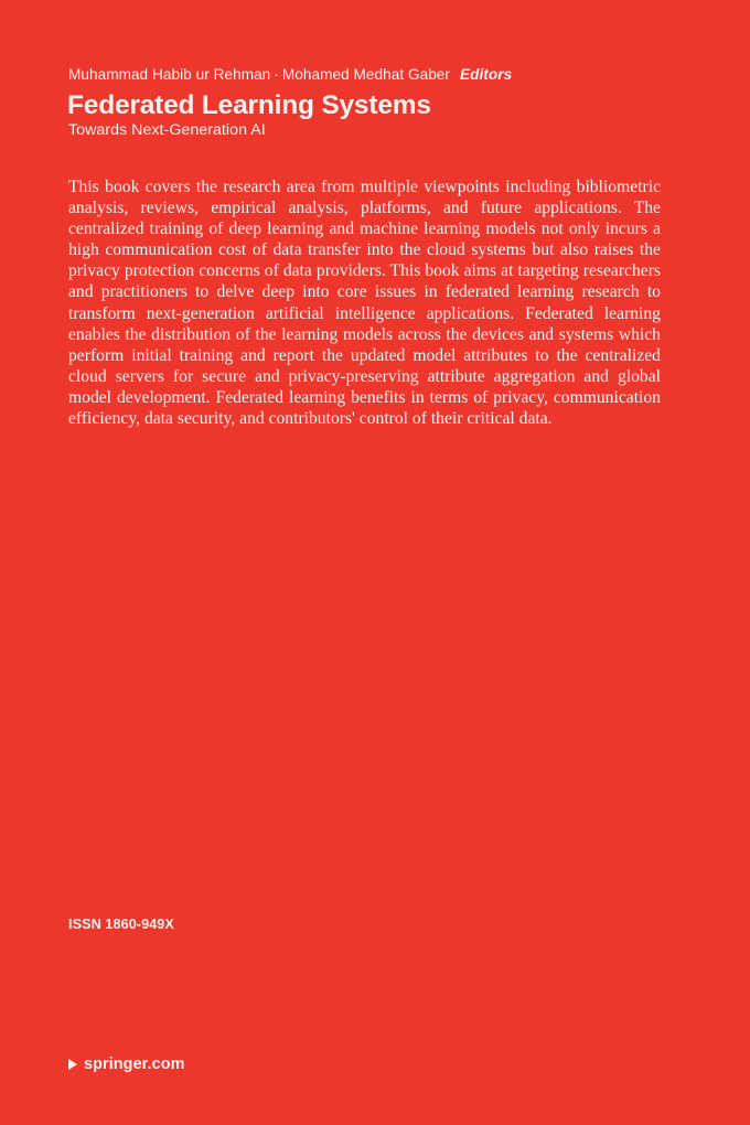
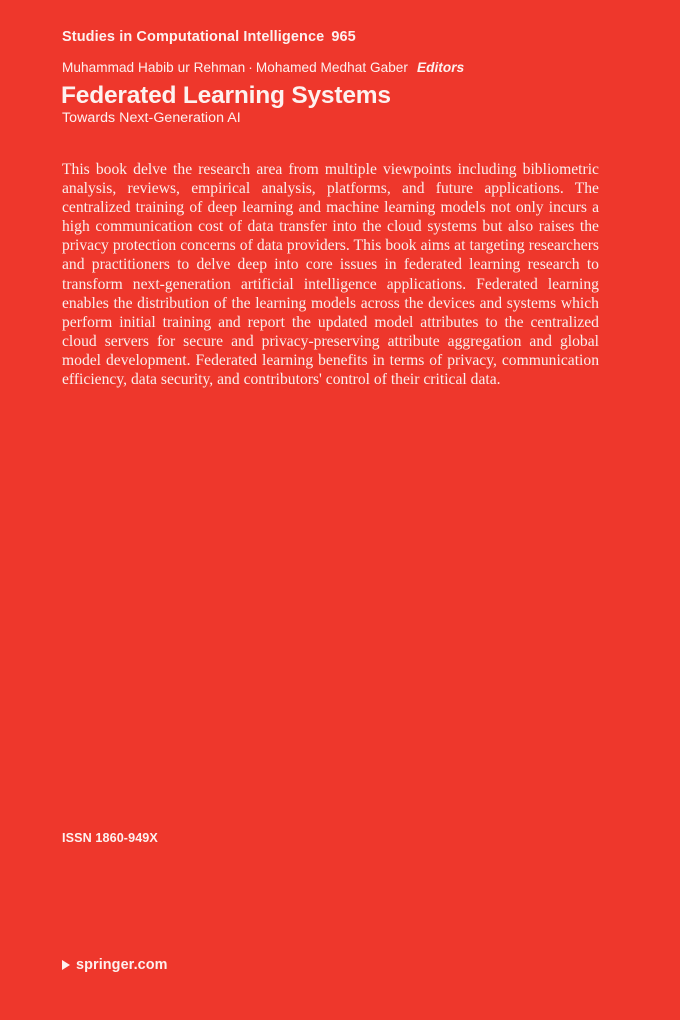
+ Studies in Computational Intelligence 965
  Muhammad Habib ur Rehman · Mohamed Medhat Gaber Editors
  Federated Learning Systems
  Towards Next-Generation AI
- This book covers the research area from multiple viewpoints including bibliometric analysis, reviews, empirical analysis, platforms, and future applications. The centralized training of deep learning and machine learning models not only incurs a high communication cost of data transfer into the cloud systems but also raises the privacy protection concerns of data providers. This book aims at targeting researchers and practitioners to delve deep into core issues in federated learning research to transform next-generation artificial intelligence applications. Federated learning enables the distribution of the learning models across the devices and systems which perform initial training and report the updated model attributes to the centralized cloud servers for secure and privacy-preserving attribute aggregation and global model development. Federated learning benefits in terms of privacy, communication efficiency, data security, and contributors' control of their critical data.
+ This book delve the research area from multiple viewpoints including bibliometric analysis, reviews, empirical analysis, platforms, and future applications. The centralized training of deep learning and machine learning models not only incurs a high communication cost of data transfer into the cloud systems but also raises the privacy protection concerns of data providers. This book aims at targeting researchers and practitioners to delve deep into core issues in federated learning research to transform next-generation artificial intelligence applications. Federated learning enables the distribution of the learning models across the devices and systems which perform initial training and report the updated model attributes to the centralized cloud servers for secure and privacy-preserving attribute aggregation and global model development. Federated learning benefits in terms of privacy, communication efficiency, data security, and contributors' control of their critical data.
  ISSN 1860-949X
  springer.com
